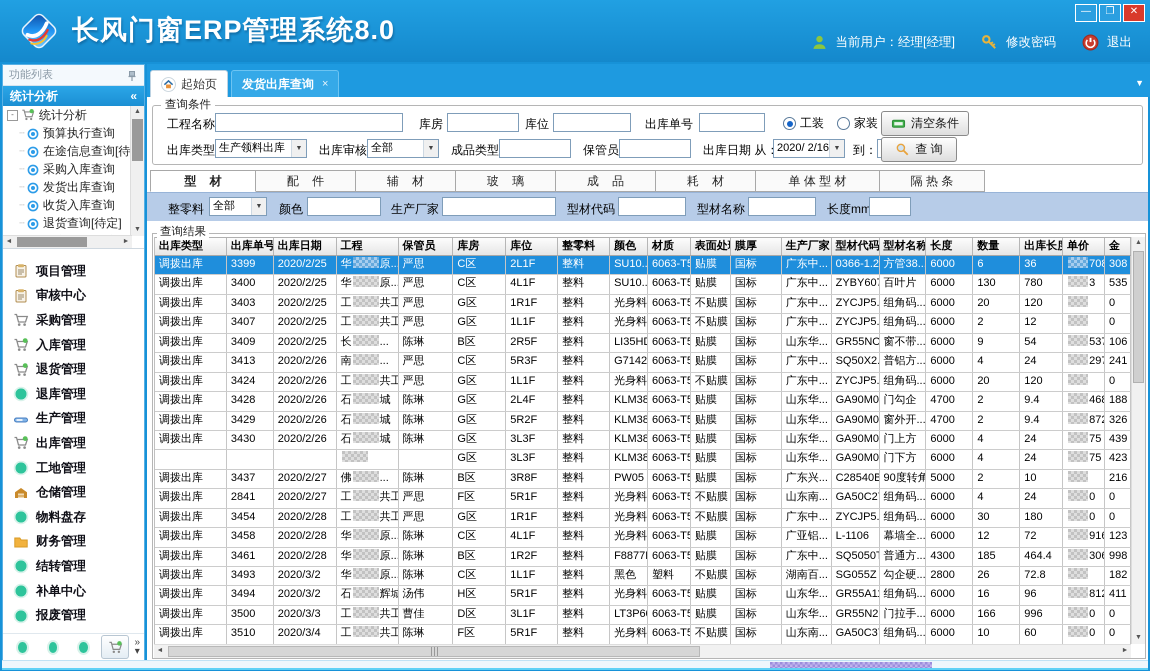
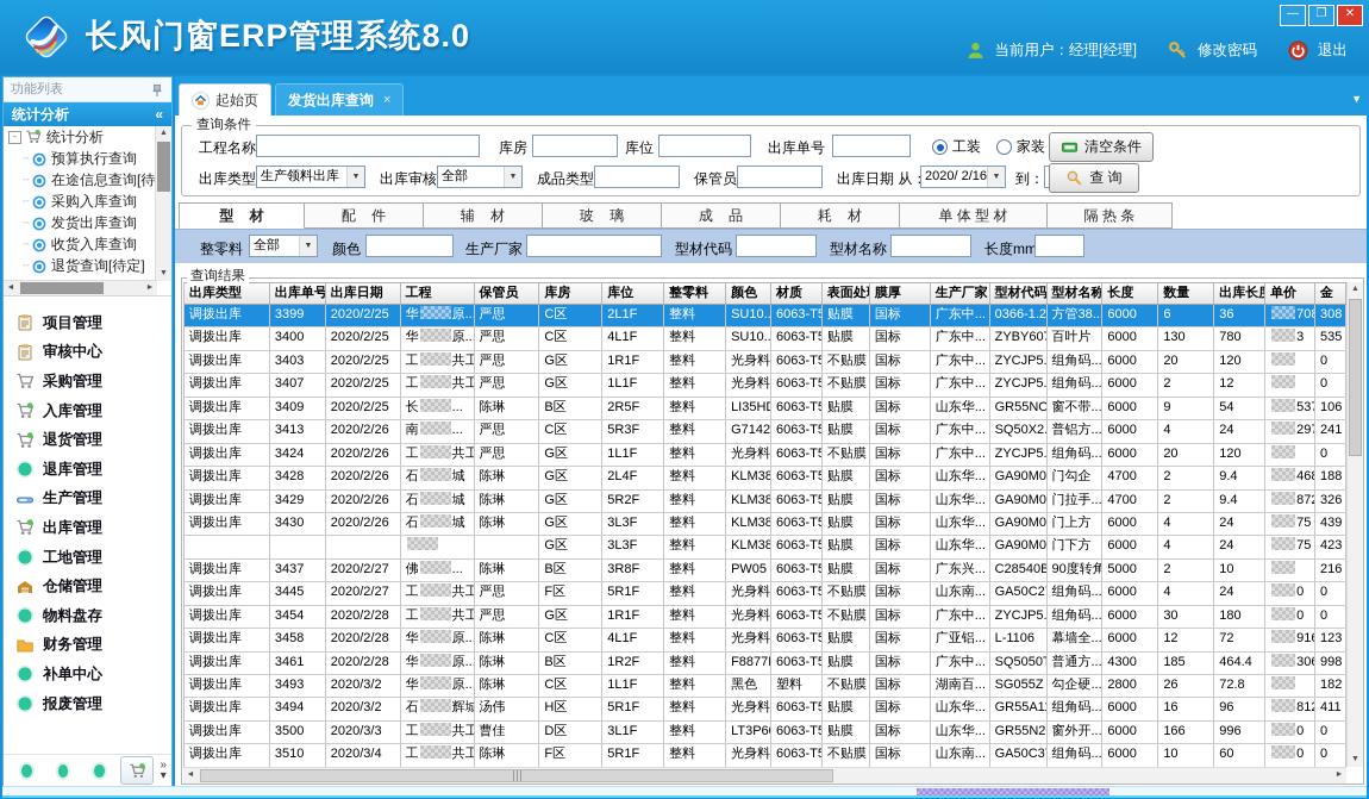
  长风门窗ERP管理系统8.0
  —
  ❐
  ✕
  当前用户：经理[经理]
  修改密码
  退出
  功能列表
  统计分析
  «
  -
  统计分析
  ┄
  预算执行查询
  ┄
  在途信息查询[待
  ┄
  采购入库查询
  ┄
  发货出库查询
  ┄
  收货入库查询
  ┄
  退货查询[待定]
  项目管理
  审核中心
  采购管理
  入库管理
  退货管理
  退库管理
  生产管理
  出库管理
  工地管理
  仓储管理
  物料盘存
  财务管理
- 结转管理
  补单中心
  报废管理
  »
  ▾
  起始页
  发货出库查询
  ×
  ▼
  查询条件
  工程名称
  库房
  库位
  出库单号
  工装
  家装
  清空条件
  出库类型
  生产领料出库
  出库审核
  全部
  成品类型
  保管员
  出库日期 从
  2020/ 2/16
  到：
  查 询
  型 材
  配 件
  辅 材
  玻 璃
  成 品
  耗 材
  单 体 型 材
  隔 热 条
  整零料
  全部
  颜色
  生产厂家
  型材代码
  型材名称
  长度mm
  查询结果
  出库类型
  出库单号
  出库日期
  工程
  保管员
  库房
  库位
  整零料
  颜色
  材质
  表面处
  膜厚
  生产厂家
  型材代码
  型材名称
  长度
  数量
  出库长度
  单价
  金
  调拨出库
  3399
  2020/2/25
  华 原..
  严思
  C区
  2L1F
  整料
  SU10..
  6063-T5
  贴膜
  国标
  广东中...
  0366-1.2
  方管38...
  6000
  6
  36
  308
  调拨出库
  3400
  2020/2/25
  华 原..
  严思
  C区
  4L1F
  整料
  SU10..
  6063-T5
  贴膜
  国标
  广东中...
  ZYBY60
  百叶片
  6000
  130
  780
  3
  535
  调拨出库
  3403
  2020/2/25
  工 共工
  严思
  G区
  1R1F
  整料
  光身料
  6063-T5
  不贴膜
  国标
  广东中...
  ZYCJP5.
  组角码...
  6000
  20
  120
  0
  调拨出库
  3407
  2020/2/25
  工 共工
  严思
  G区
  1L1F
  整料
  光身料
  6063-T5
  不贴膜
  国标
  广东中...
  ZYCJP5.
  组角码...
  6000
  2
  12
  0
  调拨出库
  3409
  2020/2/25
  长 ...
  陈琳
  B区
  2R5F
  整料
  LI35HD
  6063-T5
  贴膜
  国标
  山东华...
  GR55NO
  窗不带...
  6000
  9
  54
  106
  调拨出库
  3413
  2020/2/26
  南 ...
  严思
  C区
  5R3F
  整料
  G7142
  6063-T5
  贴膜
  国标
  广东中...
  SQ50X2.
  普铝方...
  6000
  4
  24
  241
  调拨出库
  3424
  2020/2/26
  工 共工
  严思
  G区
  1L1F
  整料
  光身料
  6063-T5
  不贴膜
  国标
  广东中...
  ZYCJP5.
  组角码...
  6000
  20
  120
  0
  调拨出库
  3428
  2020/2/26
  石 城
  陈琳
  G区
  2L4F
  整料
  KLM38
  6063-T5
  贴膜
  国标
  山东华...
  门勾企
  4700
  2
  9.4
  188
  调拨出库
  3429
  2020/2/26
  石 城
  陈琳
  G区
  5R2F
  整料
  KLM38
  6063-T5
  贴膜
  国标
  山东华...
- 窗外开...
+ 门拉手...
  4700
  2
  9.4
  326
  调拨出库
  3430
  2020/2/26
  石 城
  陈琳
  G区
  3L3F
  整料
  KLM38
  6063-T5
  贴膜
  国标
  山东华...
  门上方
  6000
  4
  24
  75
  439
  G区
  3L3F
  整料
  KLM38
  6063-T5
  贴膜
  国标
  山东华...
  门下方
  6000
  4
  24
  75
  423
  调拨出库
  3437
  2020/2/27
  佛 ...
  陈琳
  B区
  3R8F
  整料
  PW05
  6063-T5
  贴膜
  国标
  广东兴...
  C28540B
  90度转角
  5000
  2
  10
  216
  调拨出库
- 2841
+ 3445
  2020/2/27
  工 共工
  严思
  F区
  5R1F
  整料
  光身料
  6063-T5
  不贴膜
  国标
  山东南...
  GA50C2
  组角码...
  6000
  4
  24
  0
  0
  调拨出库
  3454
  2020/2/28
  工 共工
  严思
  G区
  1R1F
  整料
  光身料
  6063-T5
  不贴膜
  国标
  广东中...
  ZYCJP5.
  组角码...
  6000
  30
  180
  0
  0
  调拨出库
  3458
  2020/2/28
  华 原..
  陈琳
  C区
  4L1F
  整料
  光身料
  6063-T5
  贴膜
  国标
  广亚铝...
  L-1106
  幕墙全...
  6000
  12
  72
  123
  调拨出库
  3461
  2020/2/28
  华 原..
  陈琳
  B区
  1R2F
  整料
  F8877
  6063-T5
  贴膜
  国标
  广东中...
  SQ5050T
  普通方...
  4300
  185
  464.4
  998
  调拨出库
  3493
  2020/3/2
  华 原..
  陈琳
  C区
  1L1F
  整料
  黑色
  塑料
  不贴膜
  国标
  湖南百...
  SG055Z
  勾企硬...
  2800
  26
  72.8
  182
  调拨出库
  3494
  2020/3/2
  石 辉城
  汤伟
  H区
  5R1F
  整料
  光身料
  6063-T5
  贴膜
  国标
  山东华...
  GR55A1
  组角码...
  6000
  16
  96
  411
  调拨出库
  3500
  2020/3/3
  工 共工
  曹佳
  D区
  3L1F
  整料
  LT3P6
  6063-T5
  贴膜
  国标
  山东华...
  GR55N2
- 门拉手...
+ 窗外开...
  6000
  166
  996
  0
  0
  调拨出库
  3510
  2020/3/4
  工 共工
  陈琳
  F区
  5R1F
  整料
  光身料
  6063-T5
  不贴膜
  国标
  山东南...
  GA50C3
  组角码...
  6000
  10
  60
  0
  0
